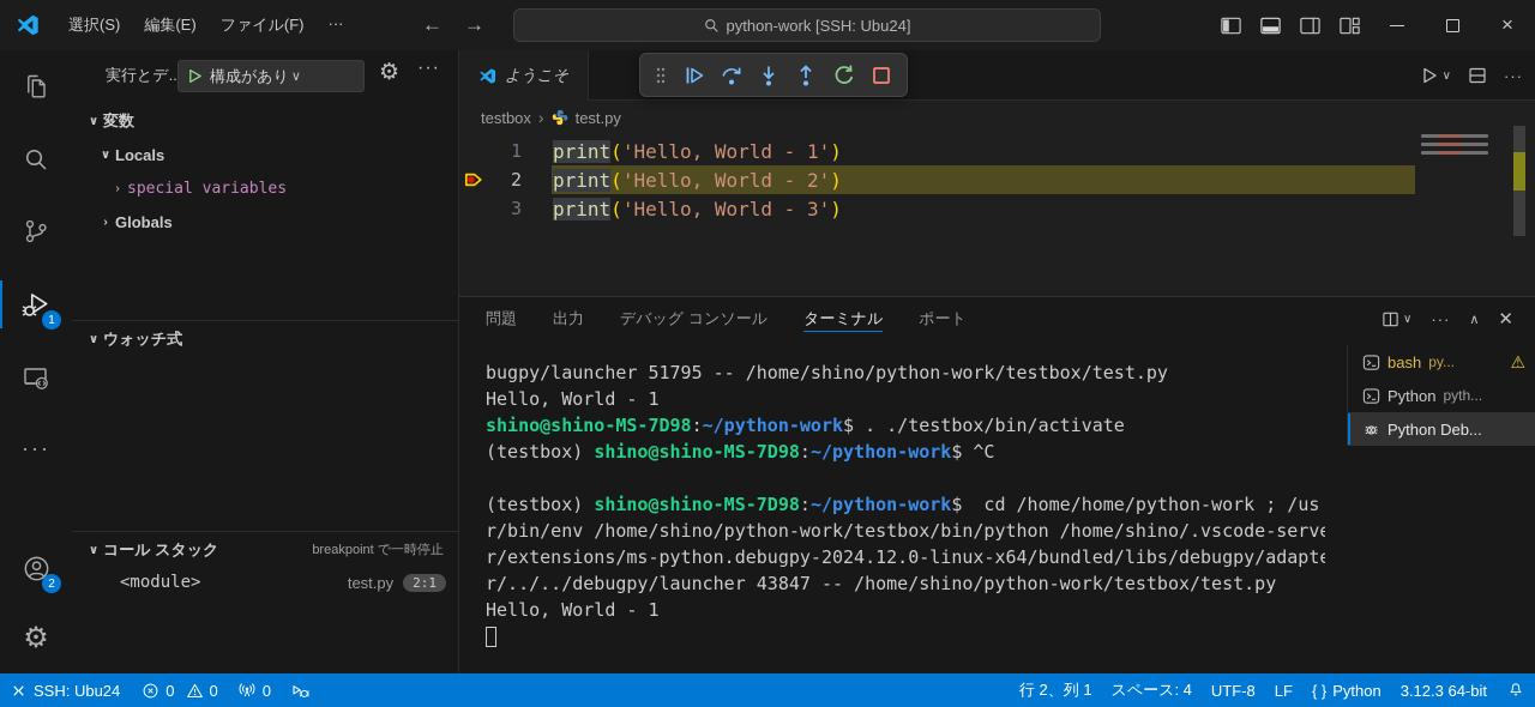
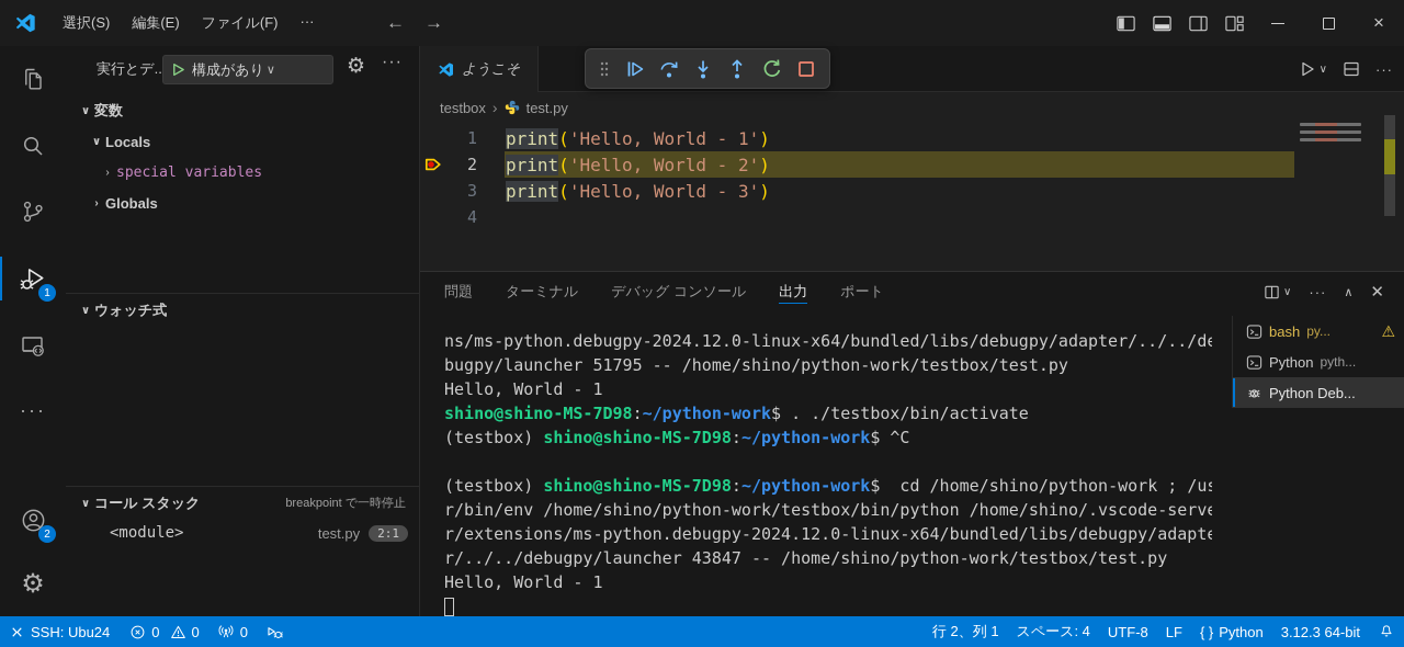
  選択(S)
  編集(E)
  ファイル(F)
  ···
  ←
  →
- python-work [SSH: Ubu24]
  ×
  1
  ···
  2
  ⚙
  実行とデ..
  構成があり
  ∨
  ⚙
  ···
  ∨
  変数
  ∨
  Locals
  ›
  special variables
  ›
  Globals
  ∨
  ウォッチ式
  ∨
  コール スタック
  breakpoint で一時停止
  <module>
  test.py
  2:1
  ようこそ
  ∨
  ···
  testbox
  ›
  test.py
  1
  print('Hello, World - 1')
  2
  print('Hello, World - 2')
  3
  print('Hello, World - 3')
+ 4
  問題
- 出力
+ ターミナル
  デバッグ コンソール
- ターミナル
+ 出力
  ポート
  ∨
  ···
  ∧
  ✕
+ ns/ms-python.debugpy-2024.12.0-linux-x64/bundled/libs/debugpy/adapter/../../de
  bugpy/launcher 51795 -- /home/shino/python-work/testbox/test.py
  Hello, World - 1
  shino@shino-MS-7D98:~/python-work$ . ./testbox/bin/activate
  (testbox) shino@shino-MS-7D98:~/python-work$ ^C
- (testbox) shino@shino-MS-7D98:~/python-work$ cd /home/home/python-work ; /us
+ (testbox) shino@shino-MS-7D98:~/python-work$ cd /home/shino/python-work ; /us
  r/bin/env /home/shino/python-work/testbox/bin/python /home/shino/.vscode-serve
  r/extensions/ms-python.debugpy-2024.12.0-linux-x64/bundled/libs/debugpy/adapte
  r/../../debugpy/launcher 43847 -- /home/shino/python-work/testbox/test.py
  Hello, World - 1
  bash
  py...
  ⚠
  Python
  pyth...
  Python Deb...
  SSH: Ubu24
  0
  0
  0
  行 2、列 1
  スペース: 4
  UTF-8
  LF
  { }
  Python
  3.12.3 64-bit
